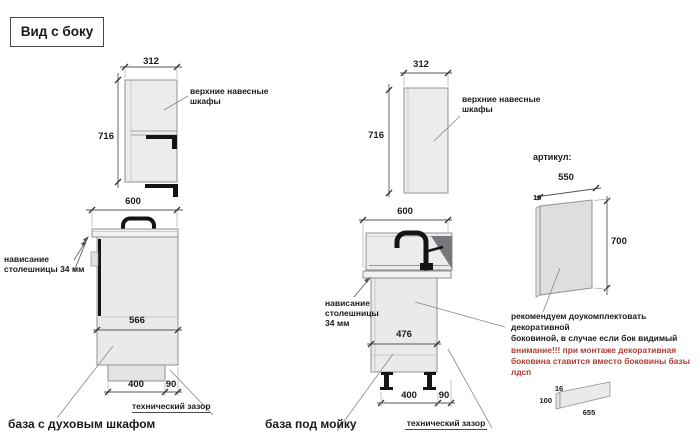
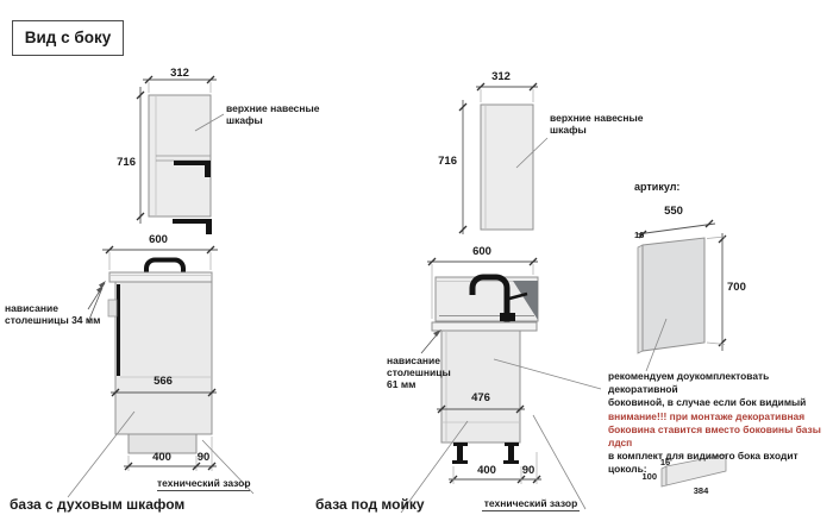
  Вид с боку
  312
  716
  верхние навесные
  шкафы
  600
  нависание
  столешницы 34 мм
  566
  400
  90
  технический зазор
  база с духовым шкафом
  312
  716
  верхние навесные
  шкафы
  600
  нависание
  столешницы
- 34 мм
+ 61 мм
  476
  400
  90
  технический зазор
  база под мойку
  артикул:
  550
  16
  700
  рекомендуем доукомплектовать декоративной
  боковиной, в случае если бок видимый
  внимание!!! при монтаже декоративная
  боковина ставится вместо боковины базы лдсп
+ в комплект для видимого бока входит цоколь:
  16
  100
- 655
+ 384
